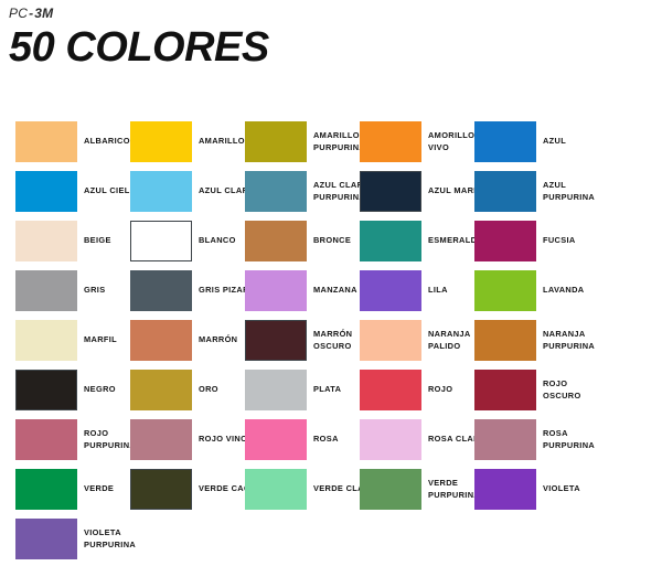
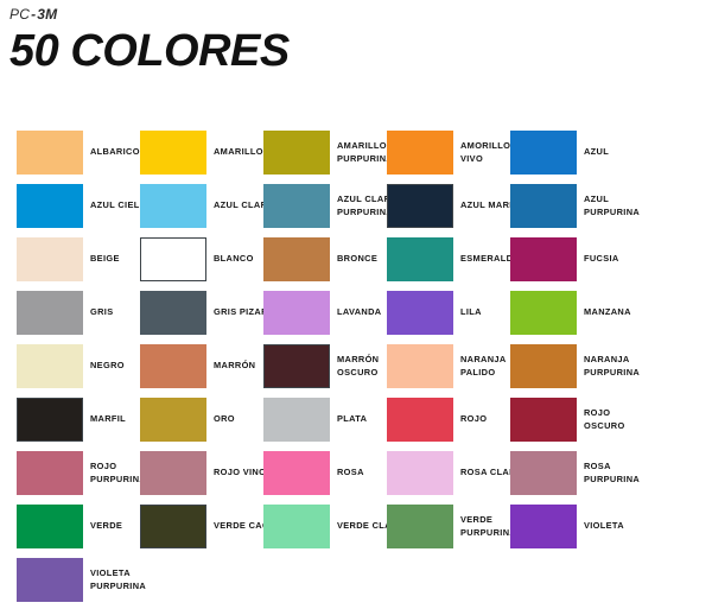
  PC-3M
  50 COLORES
  ALBARICO
  AMARILLO
  AMARILLO
  PURPURIN
  AMORILLO VIVO
  AZUL
  AZUL CIEL
  AZUL CLA
  AZUL CLA
  PURPURIN
  AZUL MAR
  AZUL
  PURPURINA
  BEIGE
  BLANCO
  BRONCE
  ESMERAL
  FUCSIA
  GRIS
  GRIS PIZA
- MANZANA
+ LAVANDA
  LILA
- LAVANDA
+ MANZANA
- MARFIL
+ NEGRO
  MARRÓN
  MARRÓN
  OSCURO
  NARANJA
  PALIDO
  NARANJA
  PURPURINA
- NEGRO
+ MARFIL
  ORO
  PLATA
  ROJO
  ROJO OSCURO
  ROJO
  PURPURIN
  ROJO VIN
  ROSA
  ROSA CLA
  ROSA
  PURPURINA
  VERDE
  VERDE CA
  VERDE CL
  VERDE
  PURPURIN
  VIOLETA
  VIOLETA
  PURPURINA
